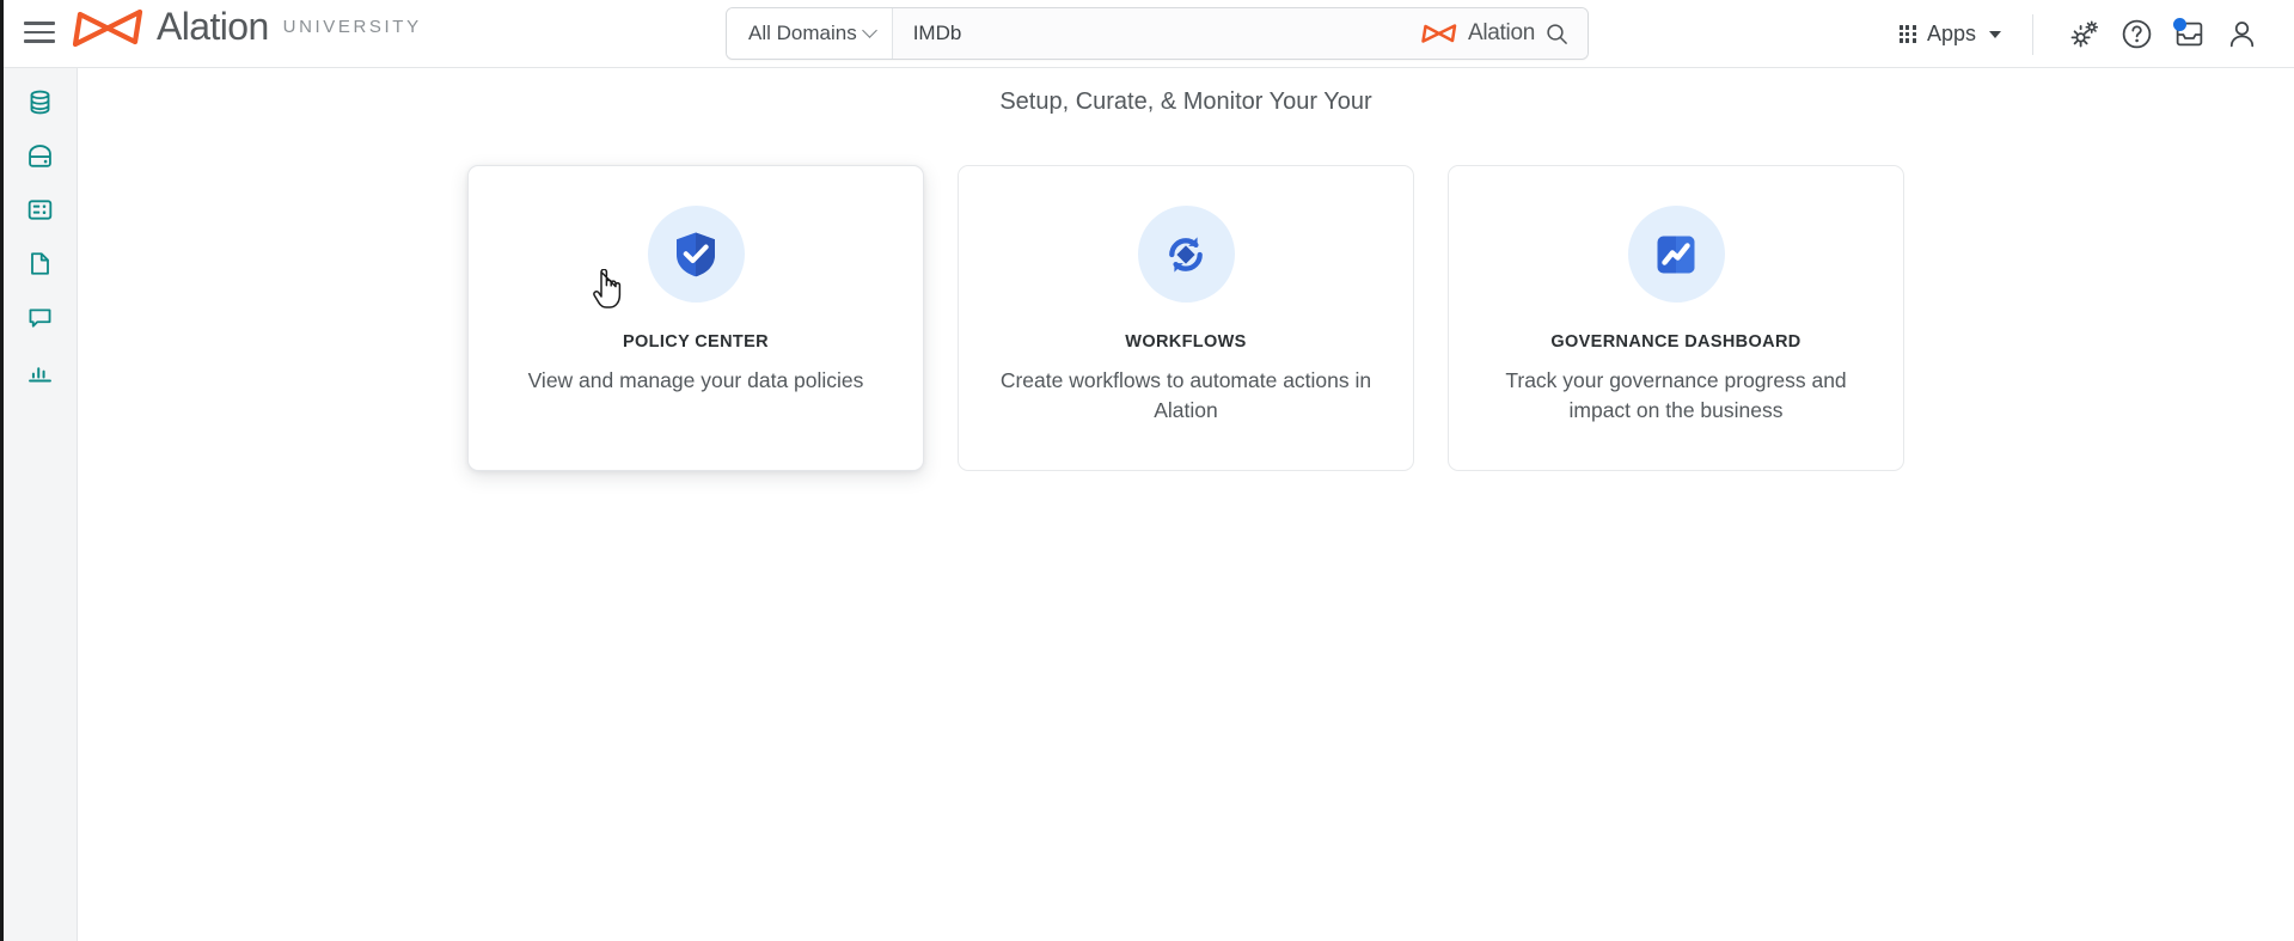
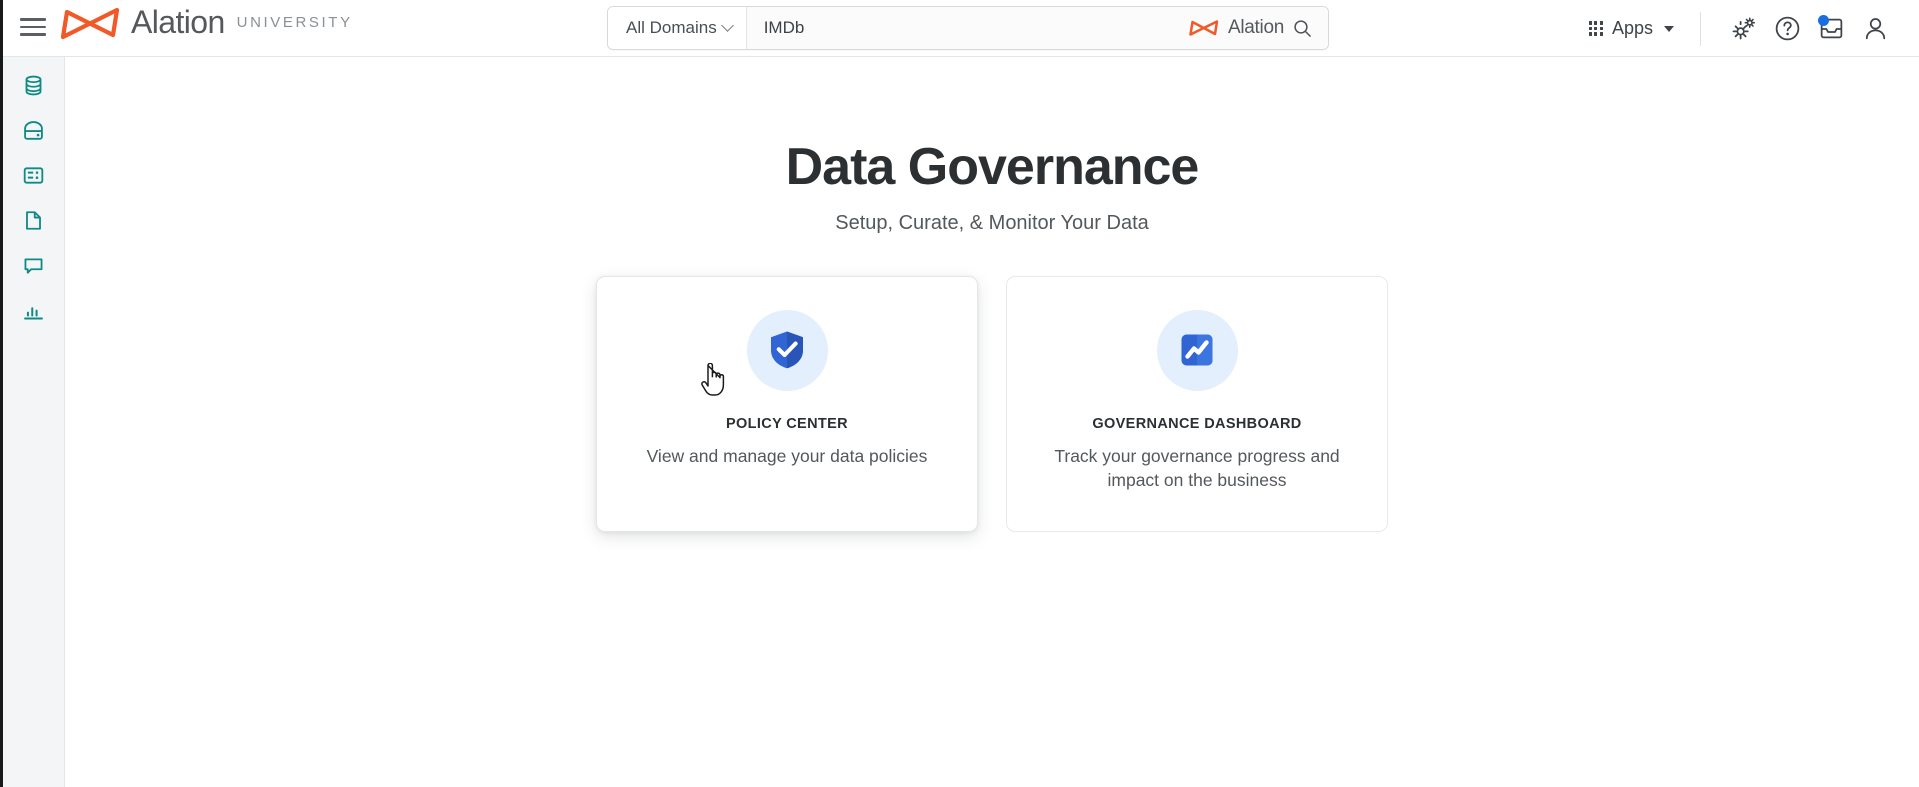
  Alation
  UNIVERSITY
  All Domains
  IMDb
  Alation
  Apps
+ Data Governance
- Setup, Curate, & Monitor Your Your
+ Setup, Curate, & Monitor Your Data
  POLICY CENTER
  View and manage your data policies
- WORKFLOWS
- Create workflows to automate actions in Alation
  GOVERNANCE DASHBOARD
  Track your governance progress and impact on the business
